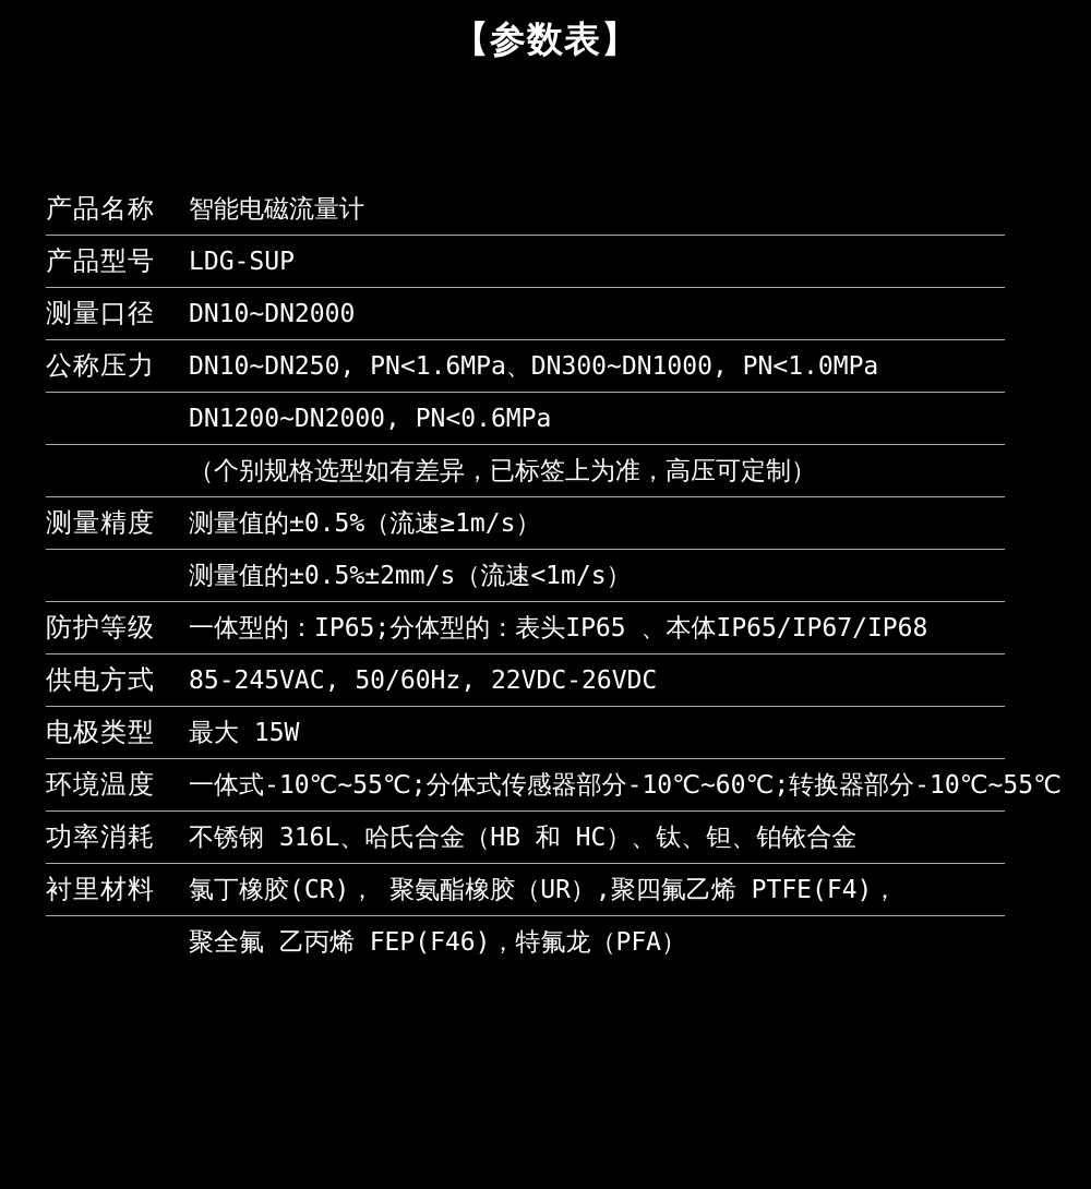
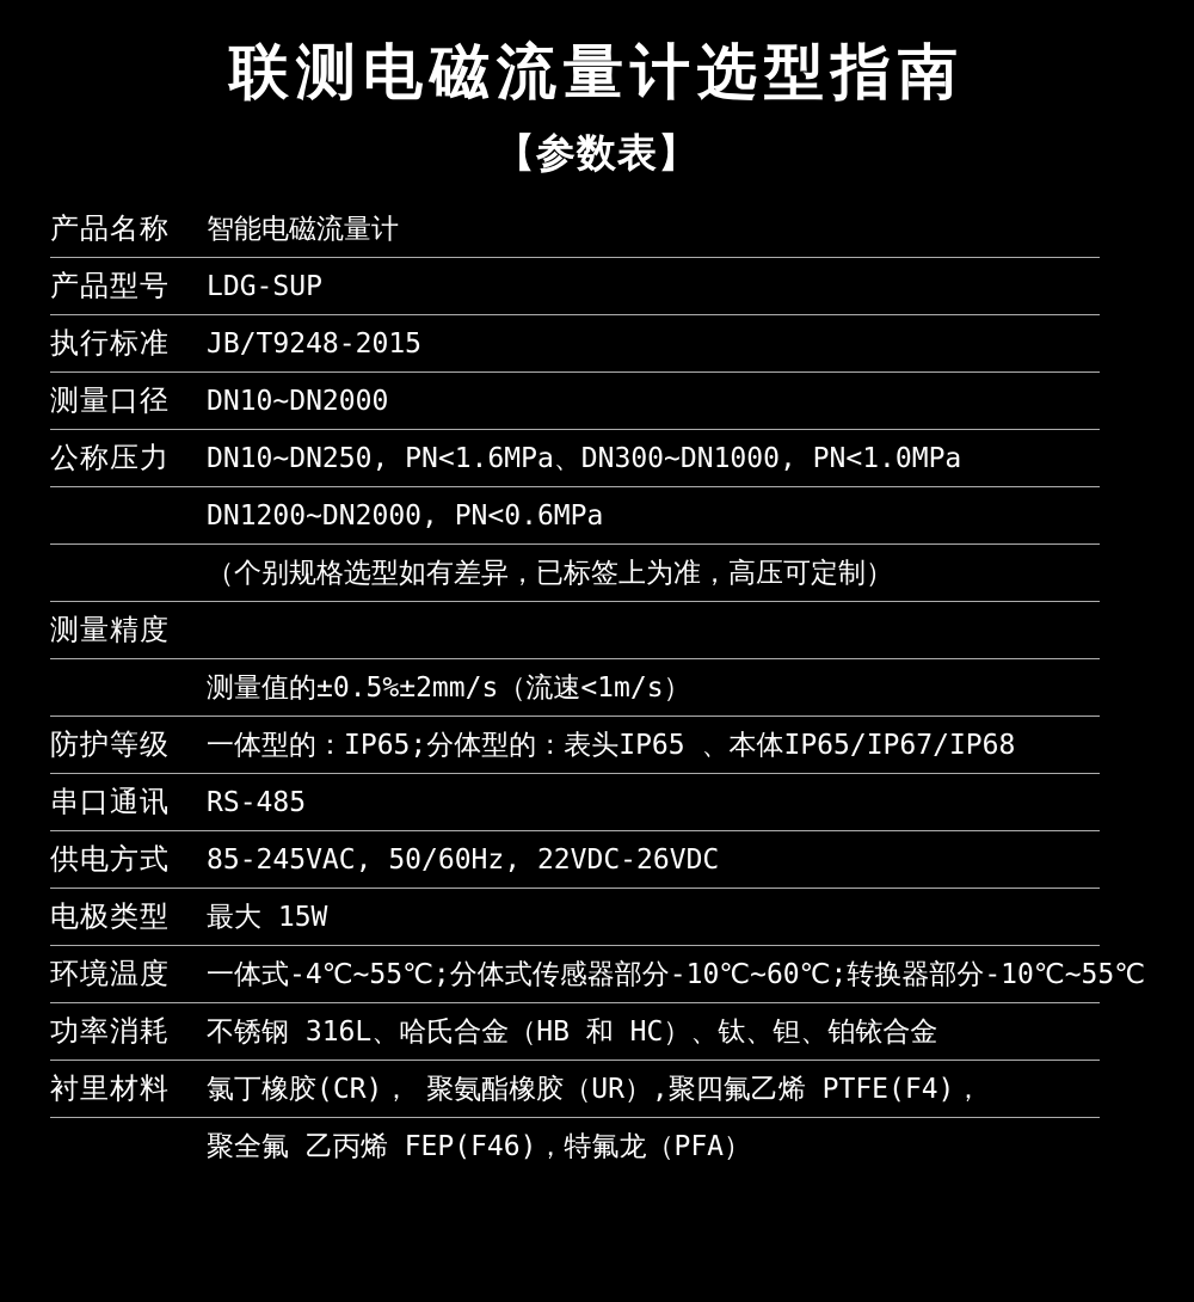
+ 联测电磁流量计选型指南
  【参数表】
  产品名称
  智能电磁流量计
  产品型号
  LDG-SUP
+ 执行标准
+ JB/T9248-2015
  测量口径
  DN10~DN2000
  公称压力
  DN10~DN250, PN<1.6MPa、DN300~DN1000, PN<1.0MPa
  DN1200~DN2000, PN<0.6MPa
  （个别规格选型如有差异，已标签上为准，高压可定制）
  测量精度
- 测量值的±0.5%（流速≥1m/s）
  测量值的±0.5%±2mm/s（流速<1m/s）
  防护等级
  一体型的：IP65;分体型的：表头IP65 、本体IP65/IP67/IP68
+ 串口通讯
+ RS-485
  供电方式
  85-245VAC, 50/60Hz, 22VDC-26VDC
  电极类型
  最大 15W
  环境温度
- 一体式-10℃~55℃;分体式传感器部分-10℃~60℃;转换器部分-10℃~55℃
+ 一体式-4℃~55℃;分体式传感器部分-10℃~60℃;转换器部分-10℃~55℃
  功率消耗
  不锈钢 316L、哈氏合金（HB 和 HC）、钛、钽、铂铱合金
  衬里材料
  氯丁橡胶(CR)， 聚氨酯橡胶（UR）,聚四氟乙烯 PTFE(F4)，
  聚全氟 乙丙烯 FEP(F46)，特氟龙（PFA）
